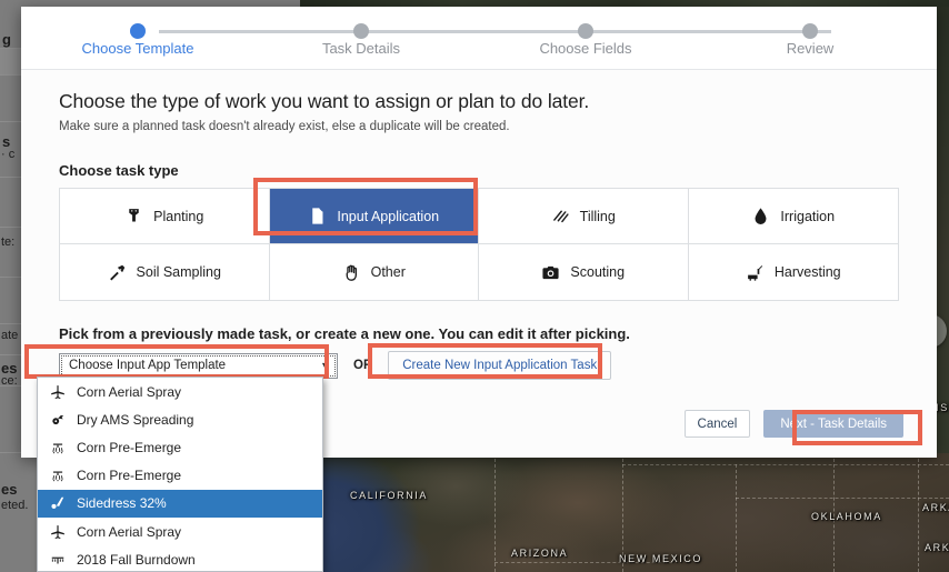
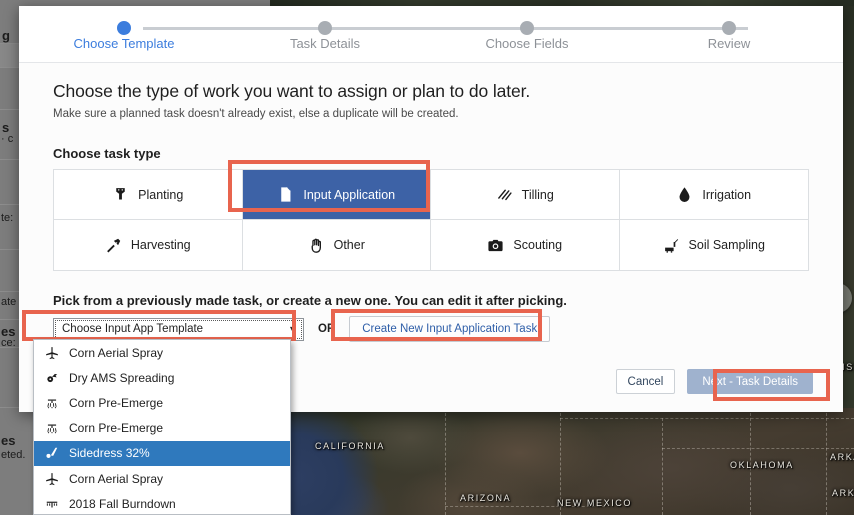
  g
  s
  · c
  te:
  ate
  es
  ce:
  es
  eted.
  CALIFORNIA
  ARIZONA
  NEW MEXICO
  OKLAHOMA
  ARK
  ARK
  Choose Template
  Task Details
  Choose Fields
  Review
  Choose the type of work you want to assign or plan to do later.
  Make sure a planned task doesn't already exist, else a duplicate will be created.
  Choose task type
  Planting
  Input Application
  Tilling
  Irrigation
- Soil Sampling
+ Harvesting
  Other
  Scouting
- Harvesting
+ Soil Sampling
  Pick from a previously made task, or create a new one. You can edit it after picking.
  Choose Input App Template
  ▼
  OR
  Create New Input Application Task
  Cancel
  Next - Task Details
  Corn Aerial Spray
  Dry AMS Spreading
  Corn Pre-Emerge
  Corn Pre-Emerge
  Sidedress 32%
  Corn Aerial Spray
  2018 Fall Burndown
